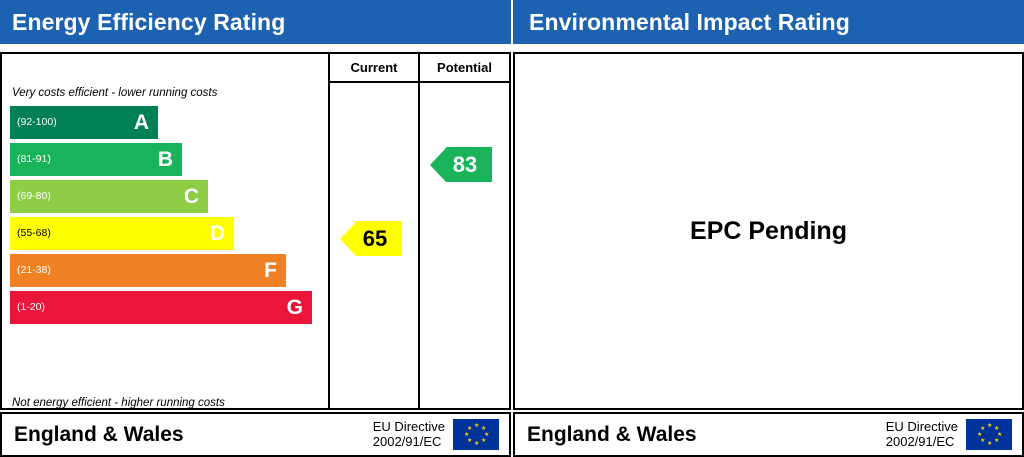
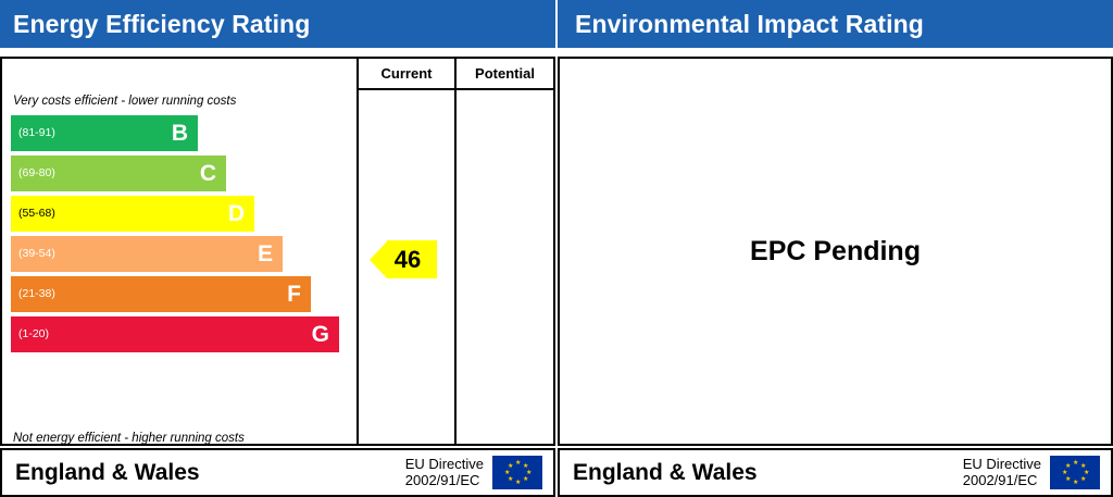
  Energy Efficiency Rating
  Environmental Impact Rating
  Current
  Potential
  Very costs efficient - lower running costs
  Not energy efficient - higher running costs
- (92-100)
- A
  (81-91)
  B
  (69-80)
  C
  (55-68)
  D
+ (39-54)
+ E
  (21-38)
  F
  (1-20)
  G
- 65
+ 46
- 83
  EPC Pending
  England & Wales
  EU Directive
  2002/91/EC
  England & Wales
  EU Directive
  2002/91/EC
